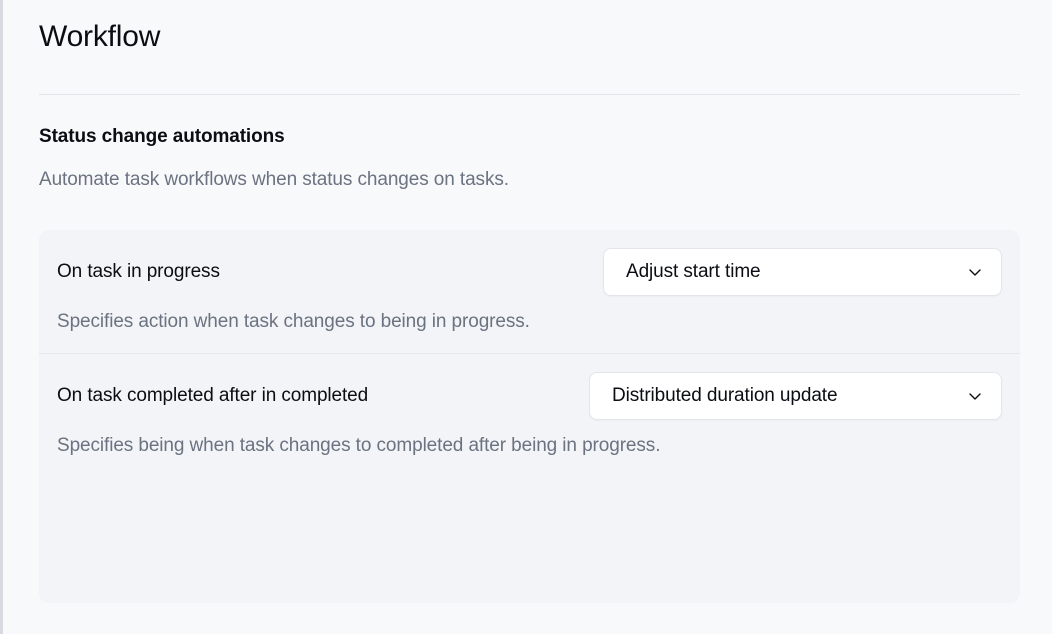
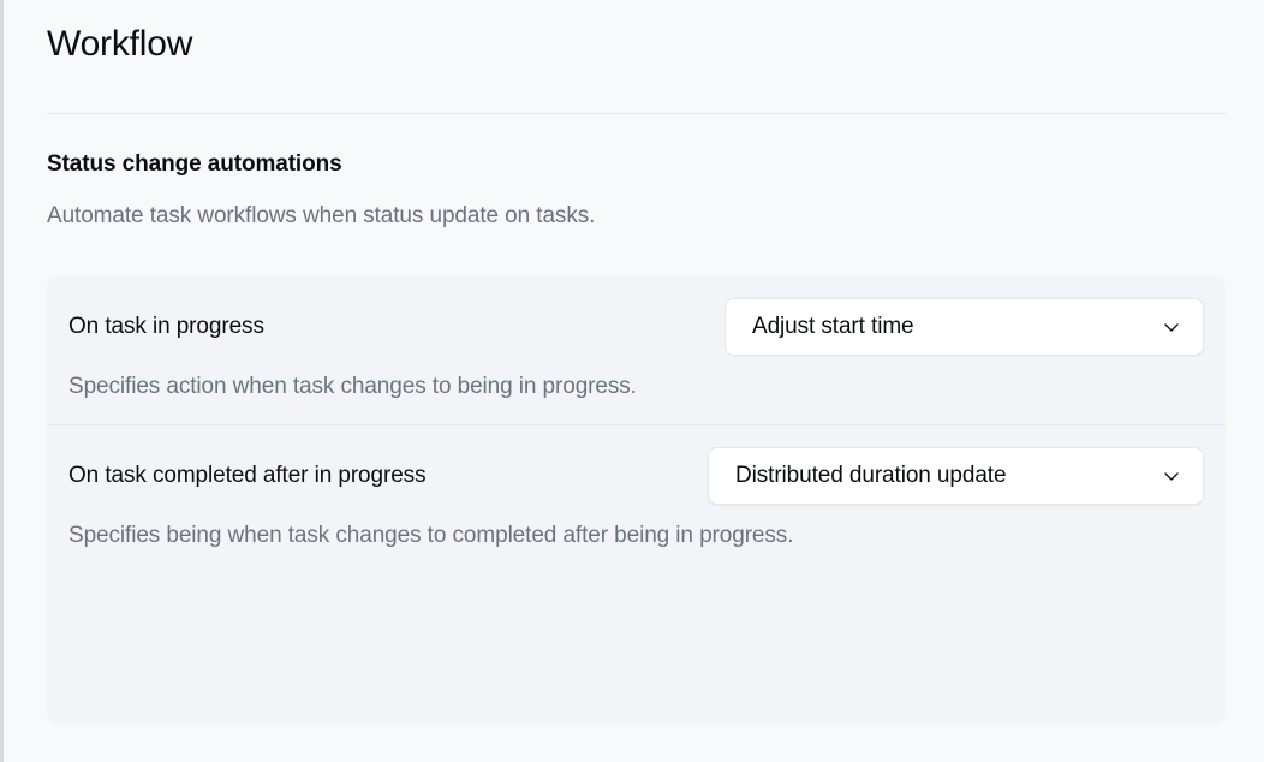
  Workflow
  Status change automations
- Automate task workflows when status changes on tasks.
+ Automate task workflows when status update on tasks.
  On task in progress
  Adjust start time
  Specifies action when task changes to being in progress.
- On task completed after in completed
+ On task completed after in progress
  Distributed duration update
  Specifies being when task changes to completed after being in progress.
